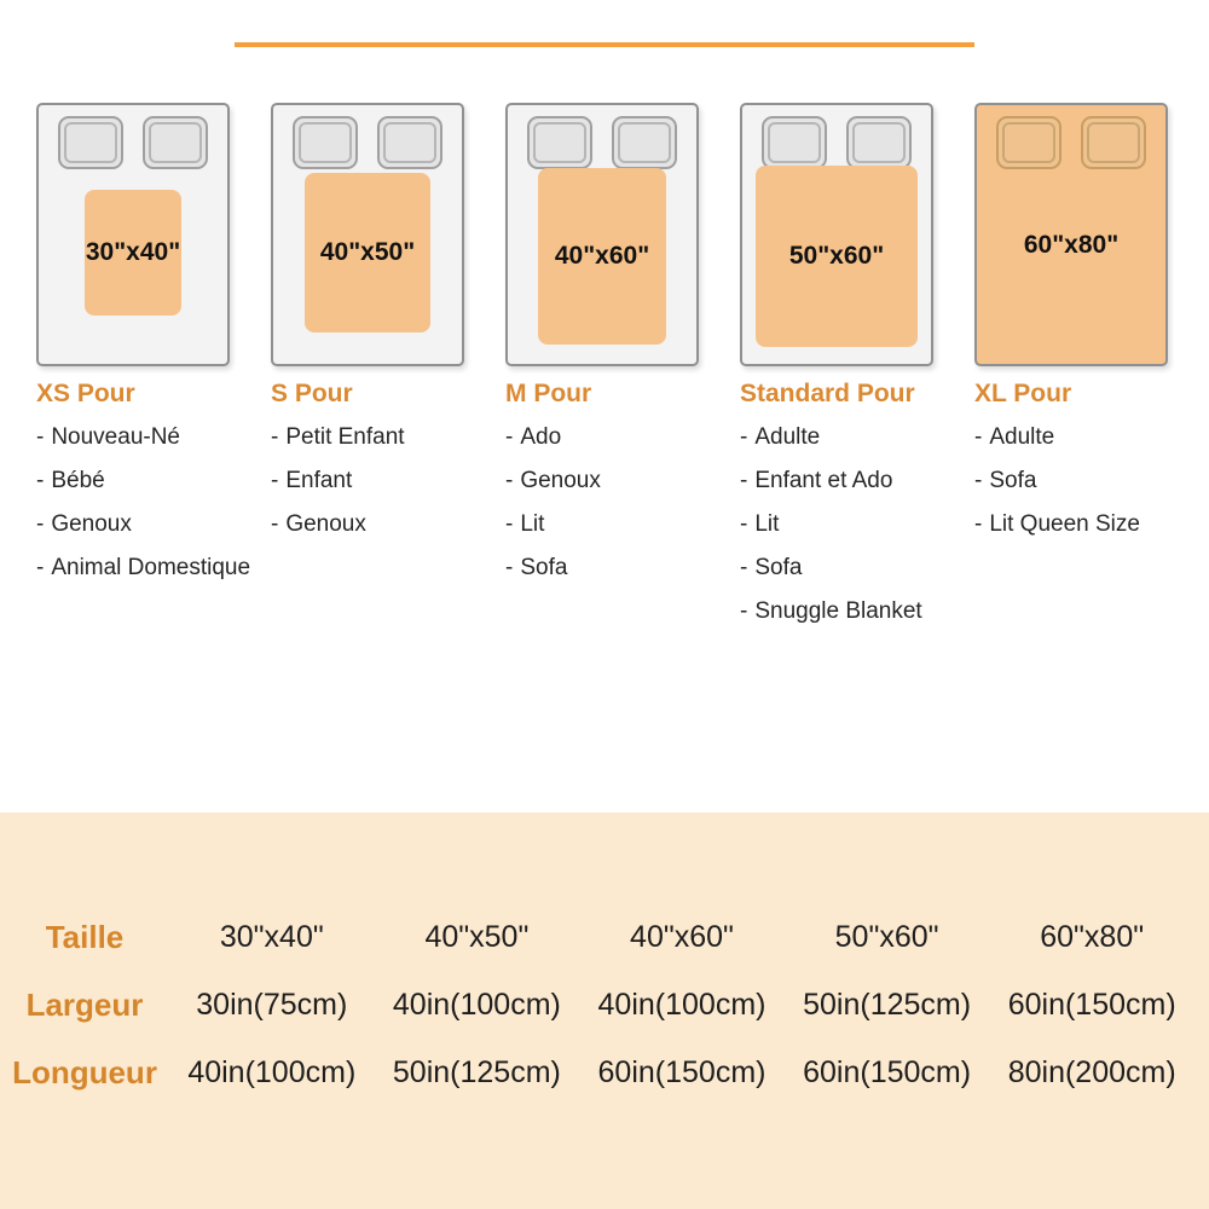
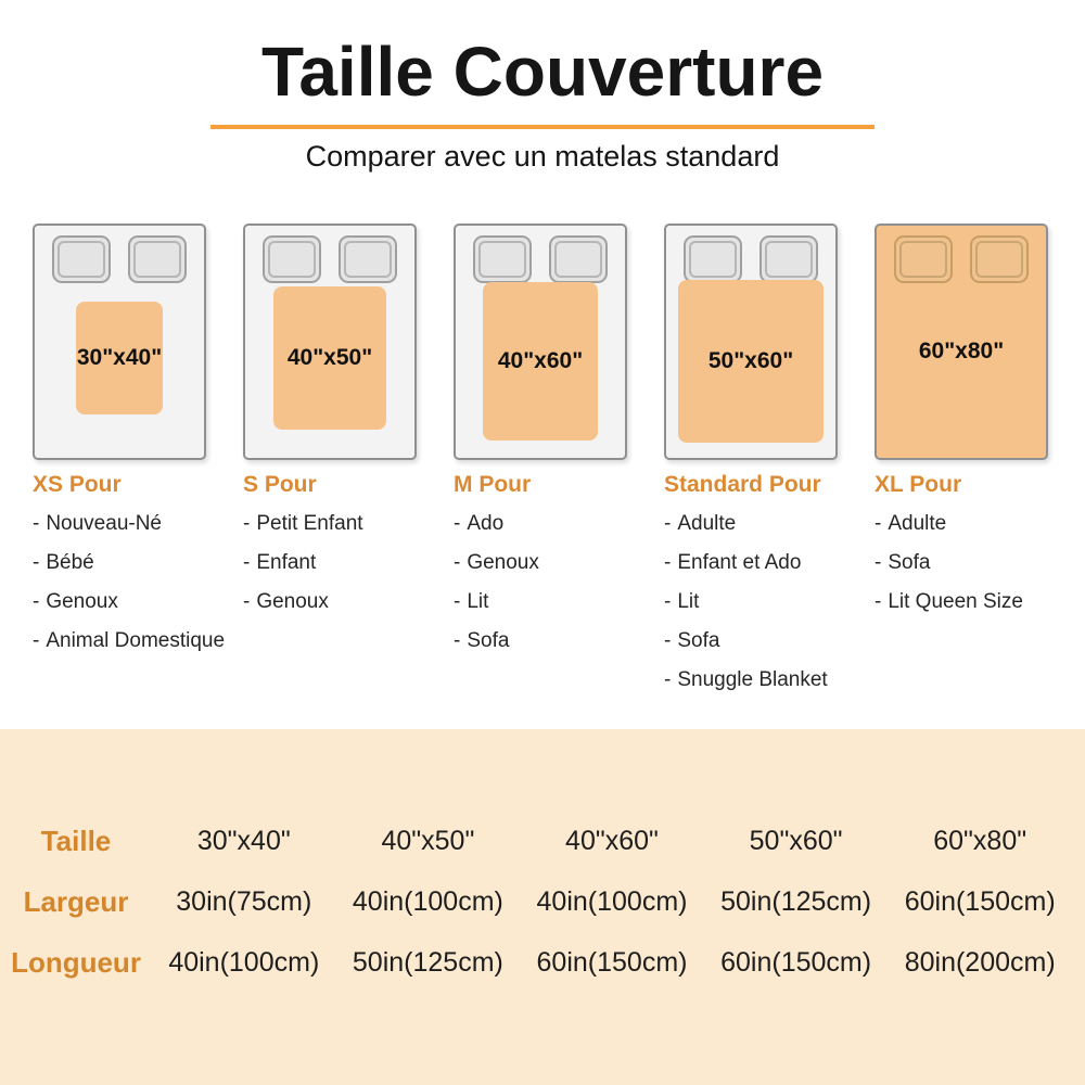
+ Taille Couverture
+ Comparer avec un matelas standard
  30"x40"
  40"x50"
  40"x60"
  50"x60"
  60"x80"
  XS Pour
  - Nouveau-Né
  - Bébé
  - Genoux
  - Animal Domestique
  S Pour
  - Petit Enfant
  - Enfant
  - Genoux
  M Pour
  - Ado
  - Genoux
  - Lit
  - Sofa
  Standard Pour
  - Adulte
  - Enfant et Ado
  - Lit
  - Sofa
  - Snuggle Blanket
  XL Pour
  - Adulte
  - Sofa
  - Lit Queen Size
  Taille
  30"x40"
  40"x50"
  40"x60"
  50"x60"
  60"x80"
  Largeur
  30in(75cm)
  40in(100cm)
  40in(100cm)
  50in(125cm)
  60in(150cm)
  Longueur
  40in(100cm)
  50in(125cm)
  60in(150cm)
  60in(150cm)
  80in(200cm)
